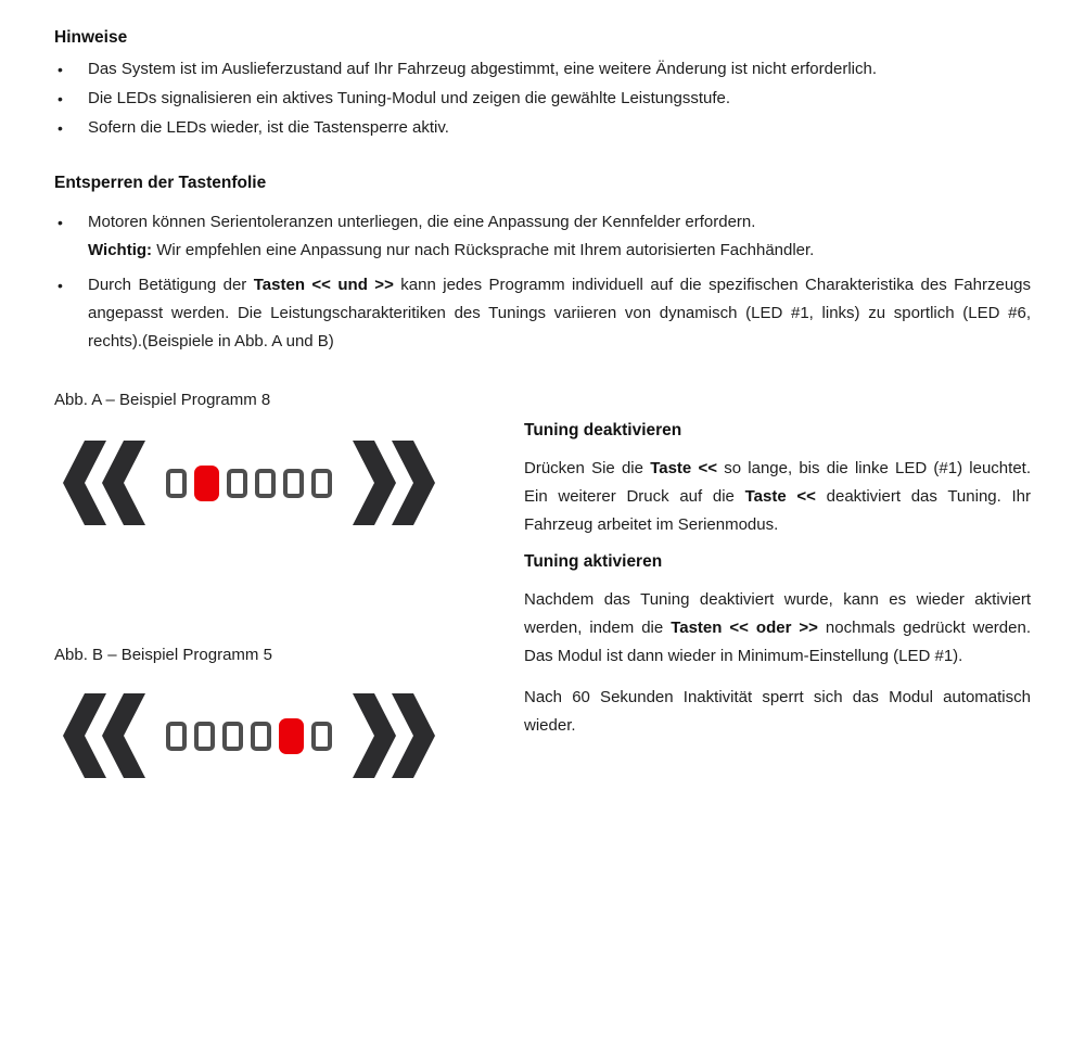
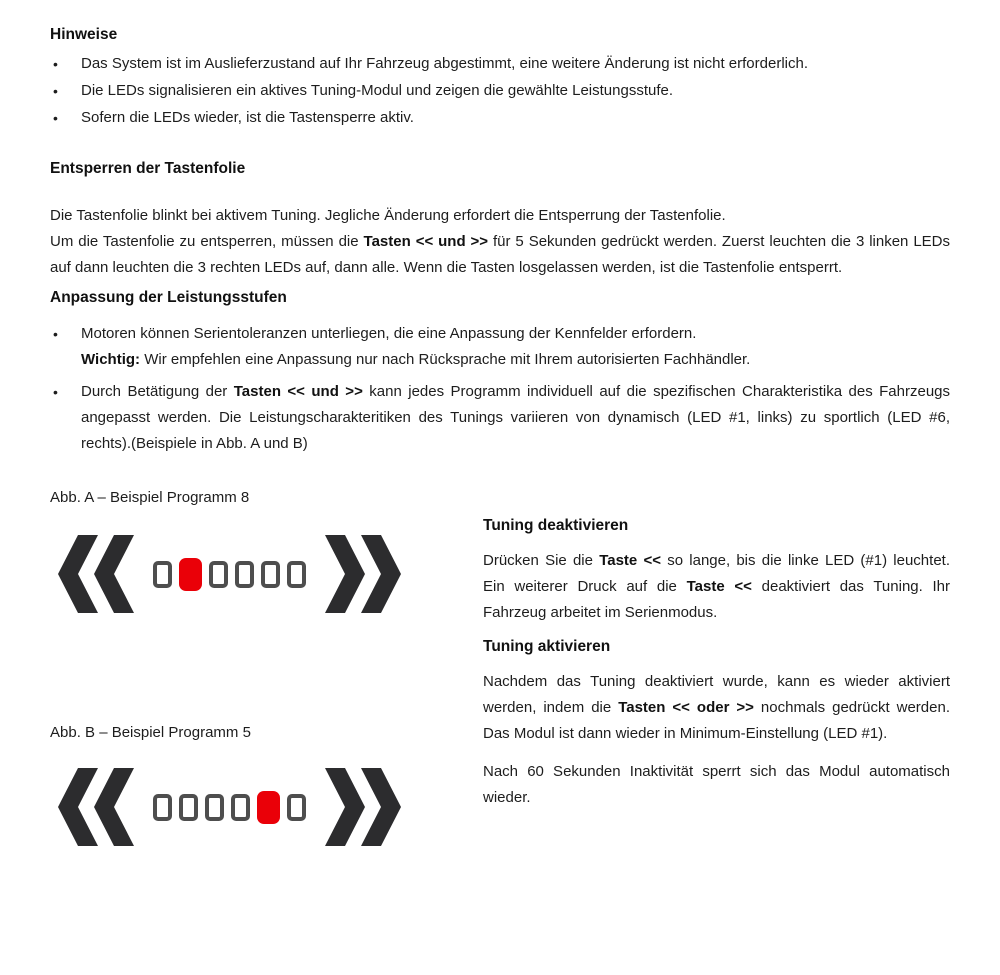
  Hinweise
  Das System ist im Auslieferzustand auf Ihr Fahrzeug abgestimmt, eine weitere Änderung ist nicht erforderlich.
  Die LEDs signalisieren ein aktives Tuning-Modul und zeigen die gewählte Leistungsstufe.
  Sofern die LEDs wieder, ist die Tastensperre aktiv.
  Entsperren der Tastenfolie
+ Die Tastenfolie blinkt bei aktivem Tuning. Jegliche Änderung erfordert die Entsperrung der Tastenfolie.
+ Um die Tastenfolie zu entsperren, müssen die Tasten << und >> für 5 Sekunden gedrückt werden. Zuerst leuchten die 3 linken LEDs auf dann leuchten die 3 rechten LEDs auf, dann alle. Wenn die Tasten losgelassen werden, ist die Tastenfolie entsperrt.
+ Anpassung der Leistungsstufen
  Motoren können Serientoleranzen unterliegen, die eine Anpassung der Kennfelder erfordern.
  Wichtig: Wir empfehlen eine Anpassung nur nach Rücksprache mit Ihrem autorisierten Fachhändler.
  Durch Betätigung der Tasten << und >> kann jedes Programm individuell auf die spezifischen Charakteristika des Fahrzeugs angepasst werden. Die Leistungscharakteritiken des Tunings variieren von dynamisch (LED #1, links) zu sportlich (LED #6, rechts).(Beispiele in Abb. A und B)
  Abb. A – Beispiel Programm 8
  Abb. B – Beispiel Programm 5
  Tuning deaktivieren
  Drücken Sie die Taste << so lange, bis die linke LED (#1) leuchtet. Ein weiterer Druck auf die Taste << deaktiviert das Tuning. Ihr Fahrzeug arbeitet im Serienmodus.
  Tuning aktivieren
  Nachdem das Tuning deaktiviert wurde, kann es wieder aktiviert werden, indem die Tasten << oder >> nochmals gedrückt werden. Das Modul ist dann wieder in Minimum-Einstellung (LED #1).
  Nach 60 Sekunden Inaktivität sperrt sich das Modul automatisch wieder.
